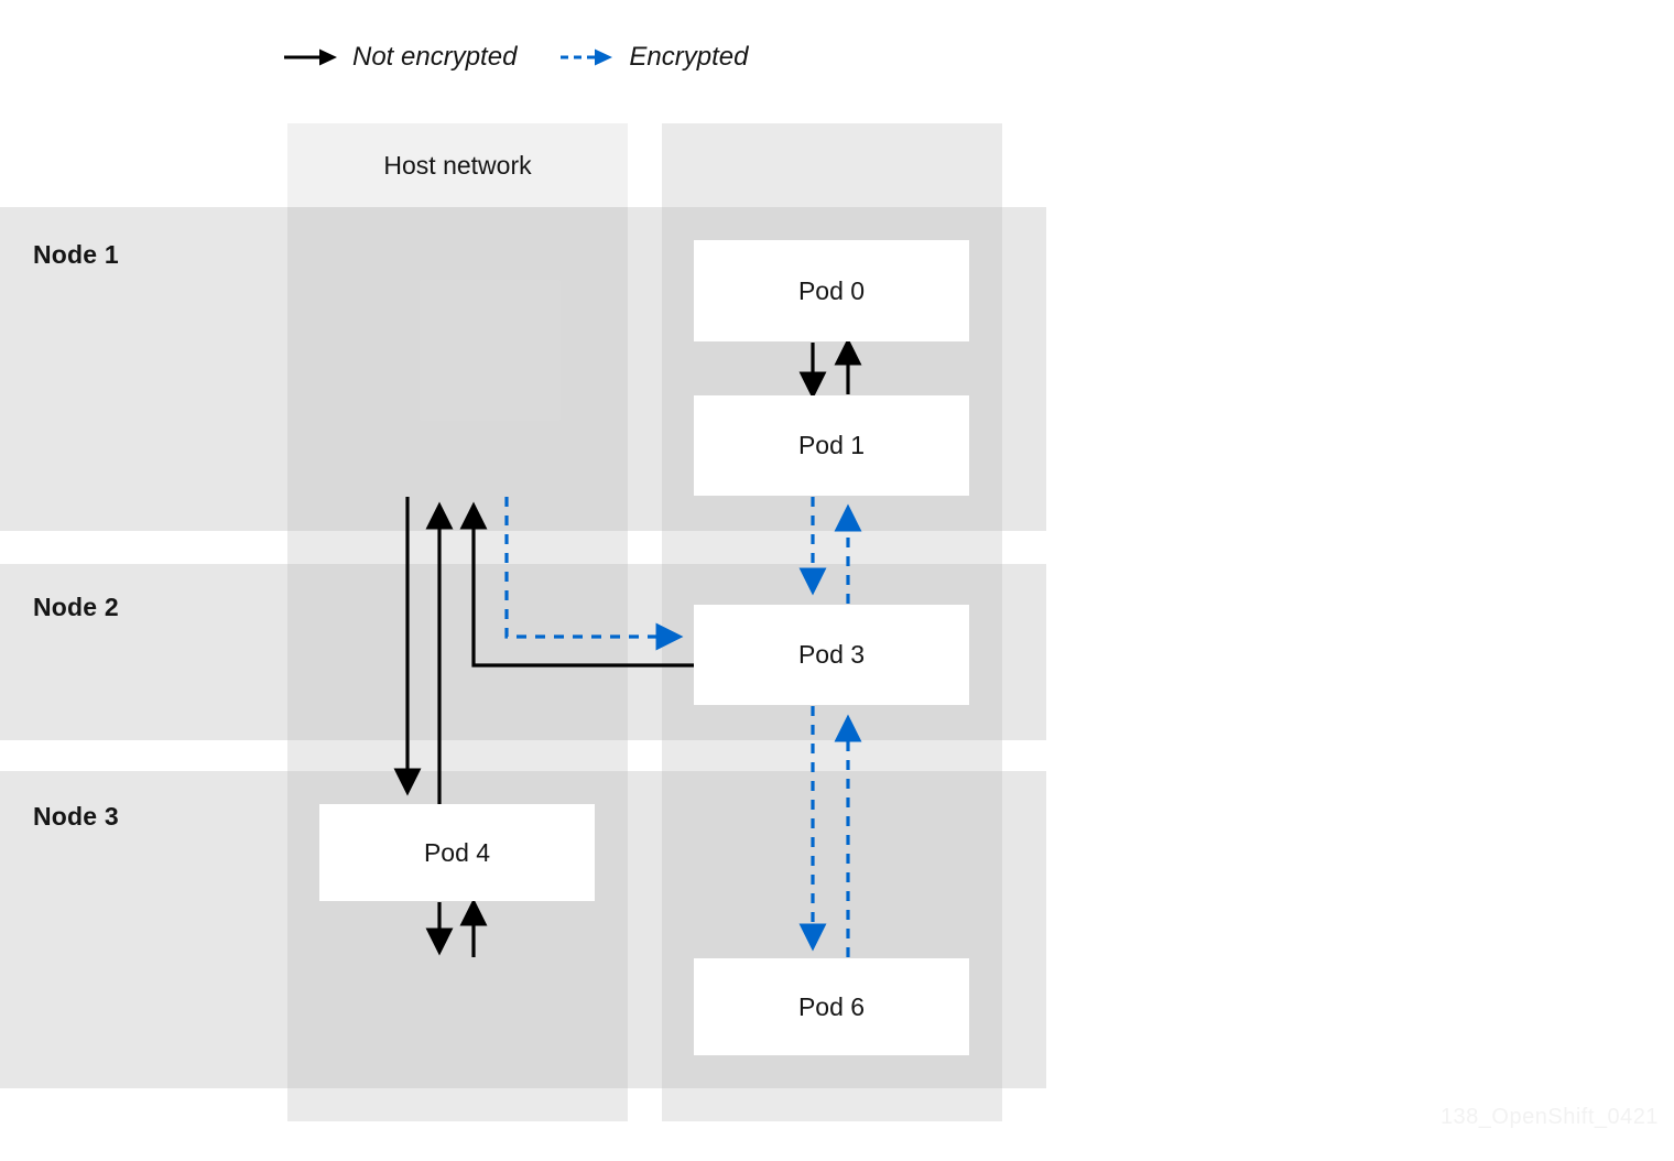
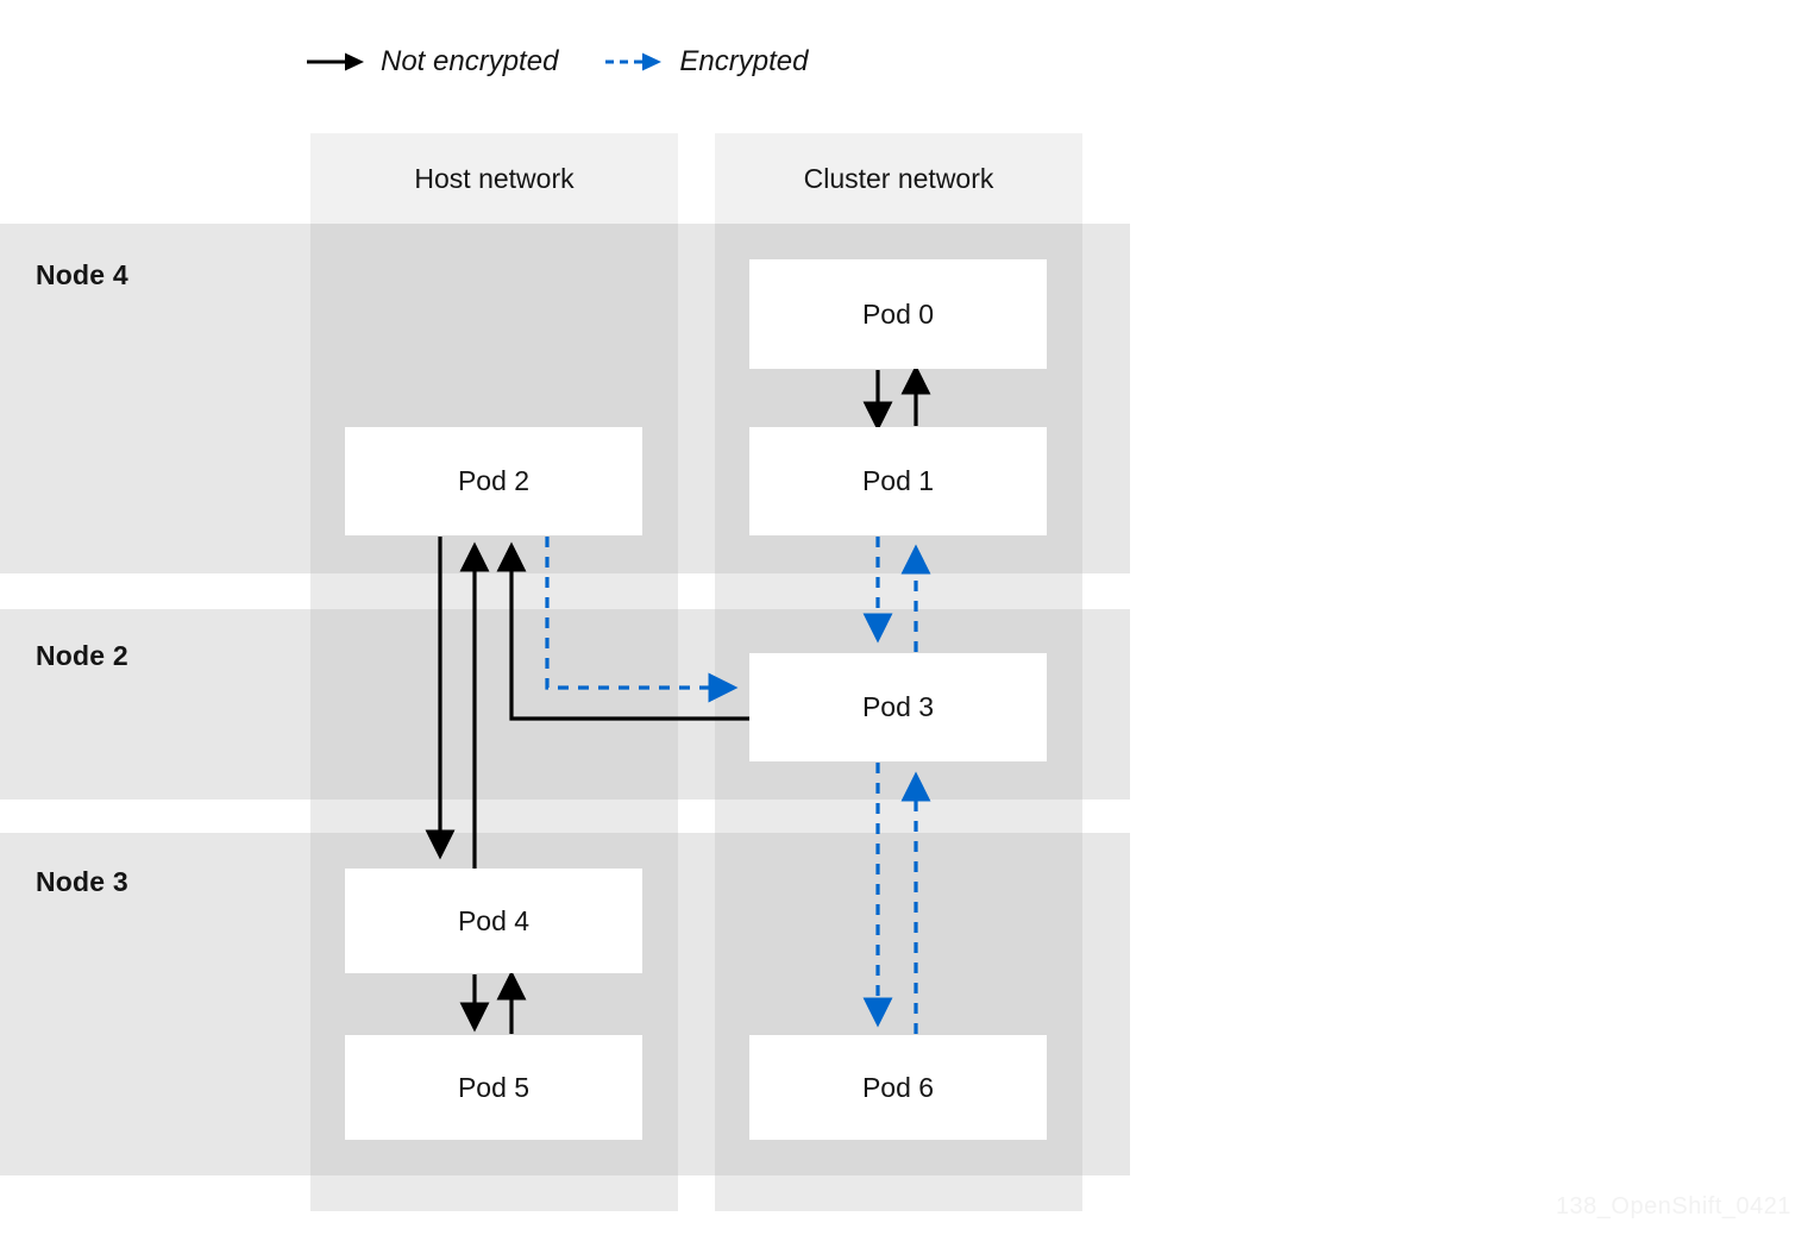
  Not encrypted
  Encrypted
  Host network
+ Cluster network
- Node 1
+ Node 4
  Node 2
  Node 3
  Pod 0
  Pod 1
+ Pod 2
  Pod 3
  Pod 4
+ Pod 5
  Pod 6
